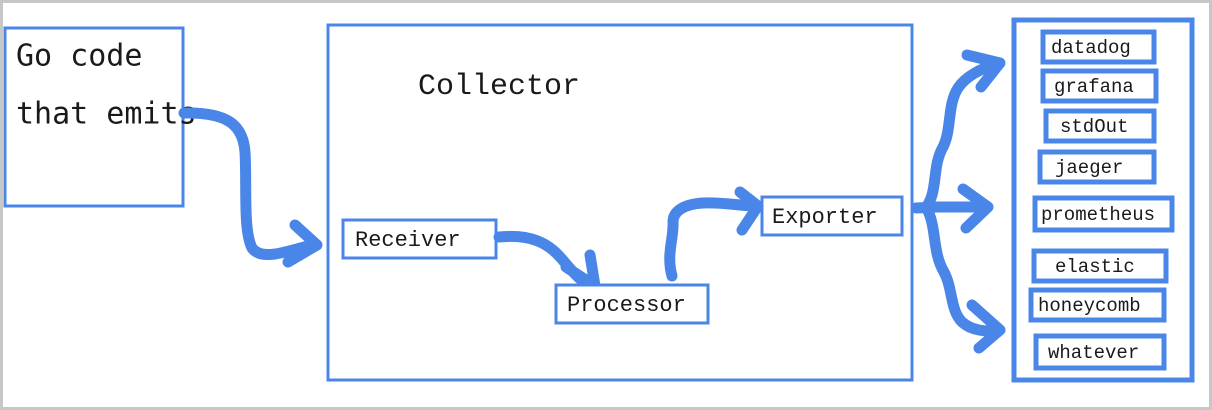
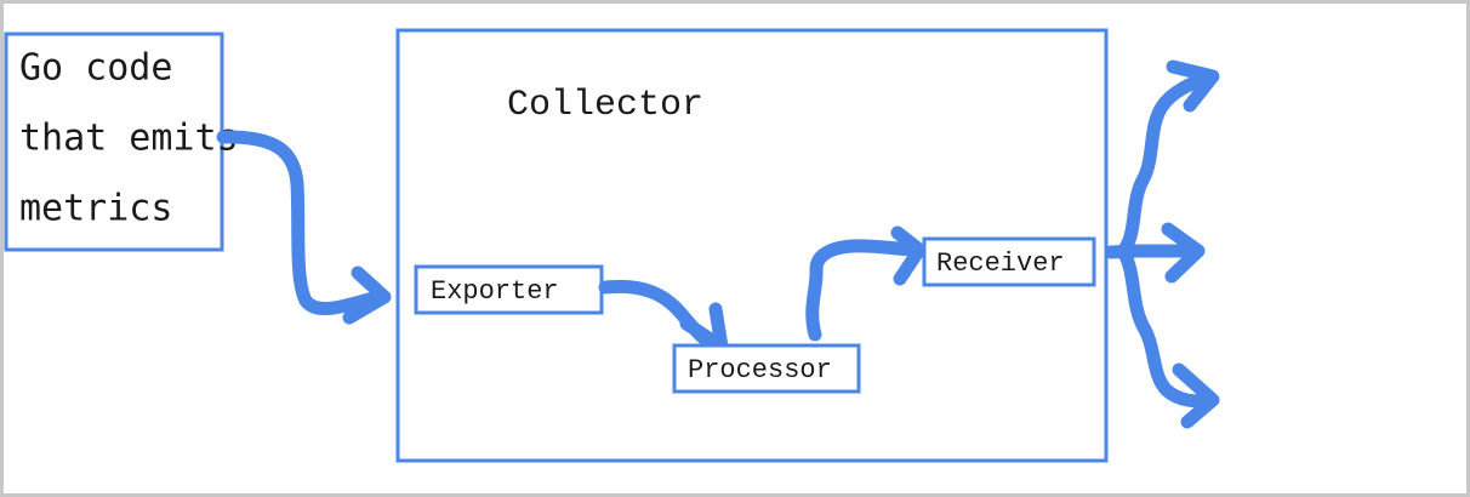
  Go code
  that emit
+ metrics
  Collector
- Receiver
+ Exporter
  Processor
- Exporter
+ Receiver
- datadog
- grafana
- stdOut
- jaeger
- prometheus
- elastic
- honeycomb
- whatever
